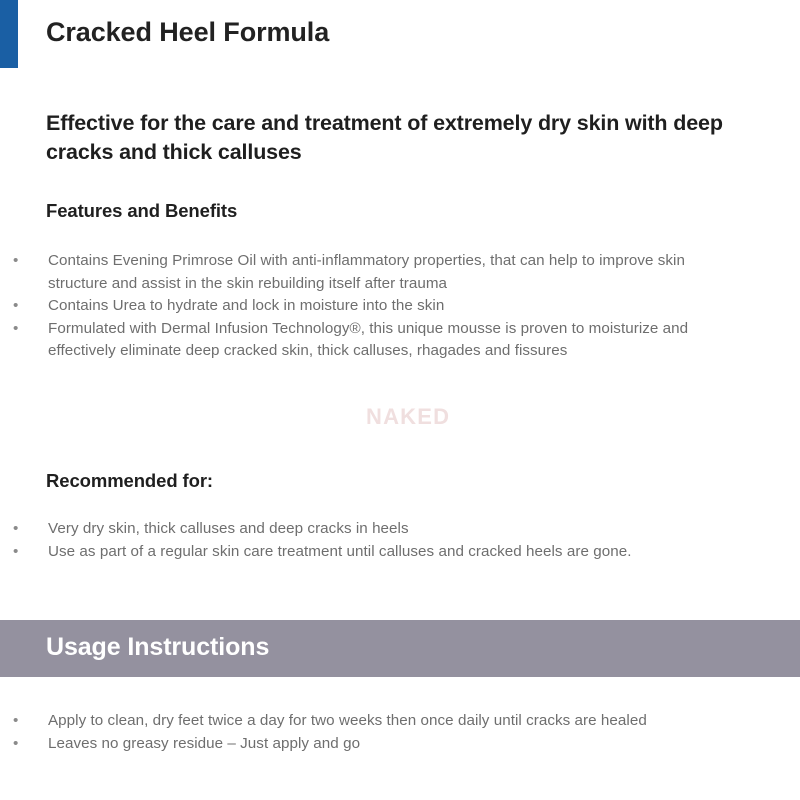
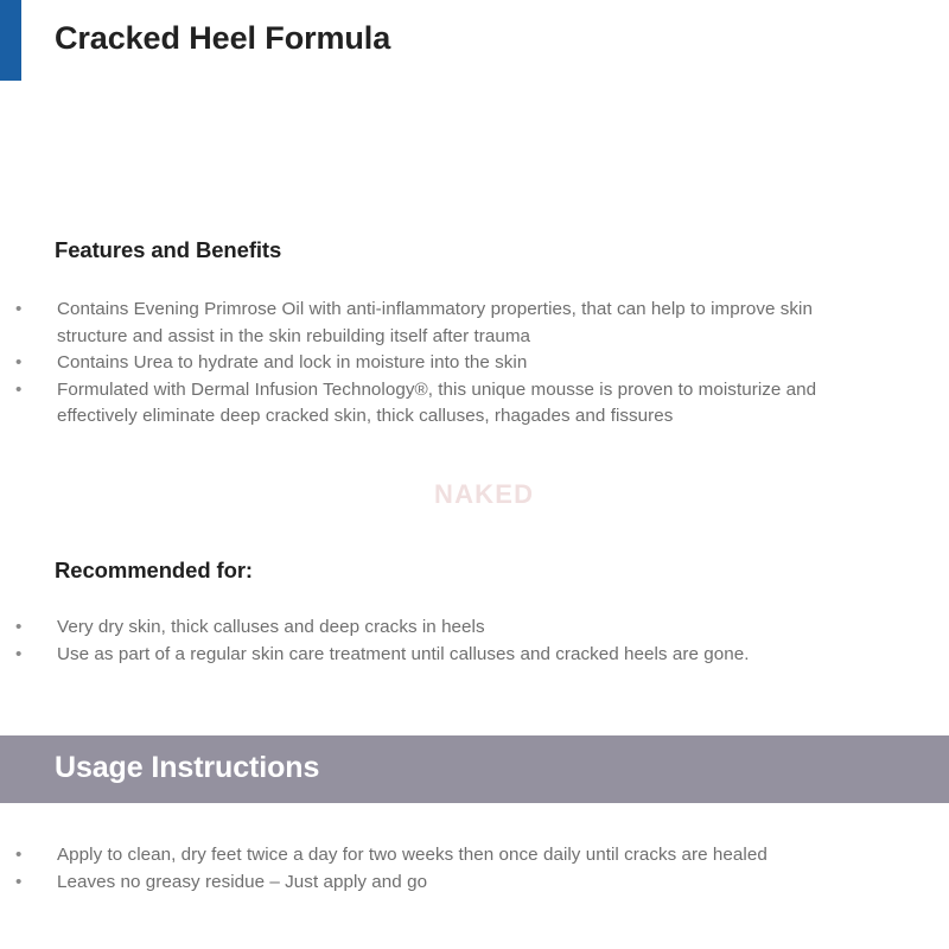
  Cracked Heel Formula
- Effective for the care and treatment of extremely dry skin with deep cracks and thick calluses
  Features and Benefits
  •
  Contains Evening Primrose Oil with anti-inflammatory properties, that can help to improve skin structure and assist in the skin rebuilding itself after trauma
  •
  Contains Urea to hydrate and lock in moisture into the skin
  •
  Formulated with Dermal Infusion Technology®, this unique mousse is proven to moisturize and effectively eliminate deep cracked skin, thick calluses, rhagades and fissures
  NAKED
  Recommended for:
  •
  Very dry skin, thick calluses and deep cracks in heels
  •
  Use as part of a regular skin care treatment until calluses and cracked heels are gone.
  Usage Instructions
  •
  Apply to clean, dry feet twice a day for two weeks then once daily until cracks are healed
  •
  Leaves no greasy residue – Just apply and go
